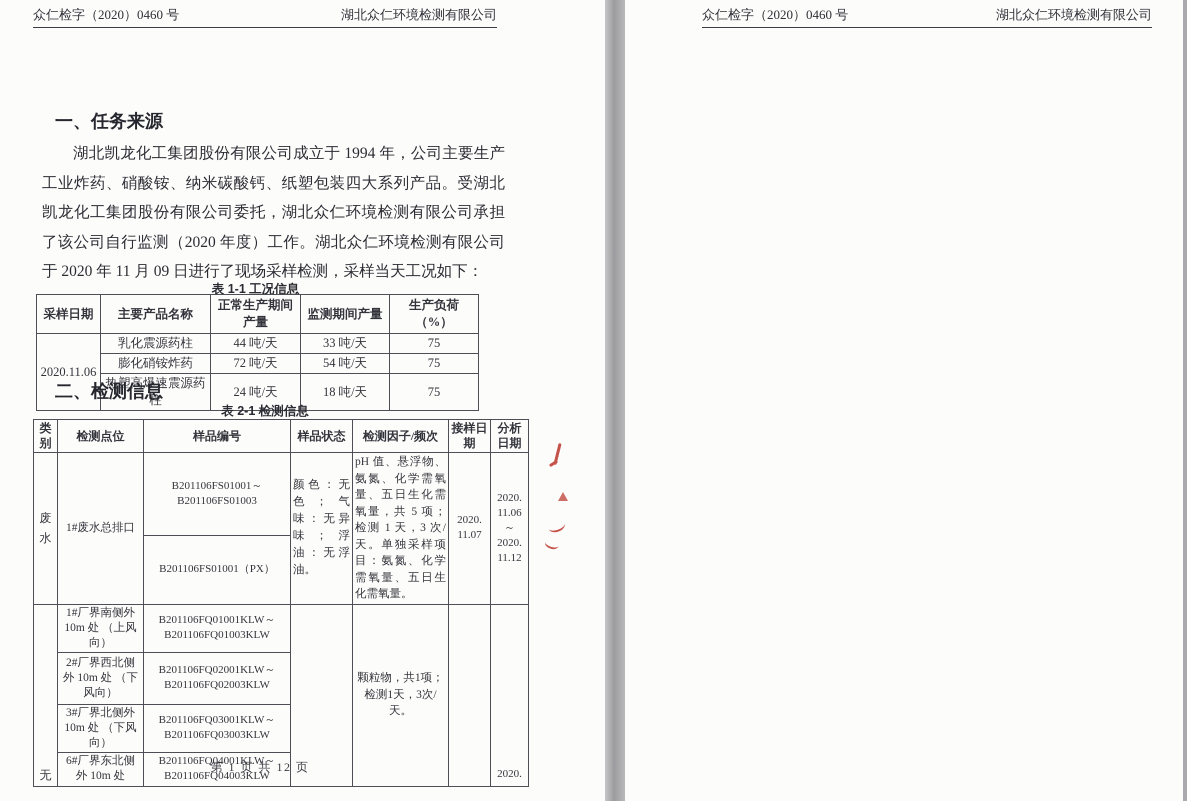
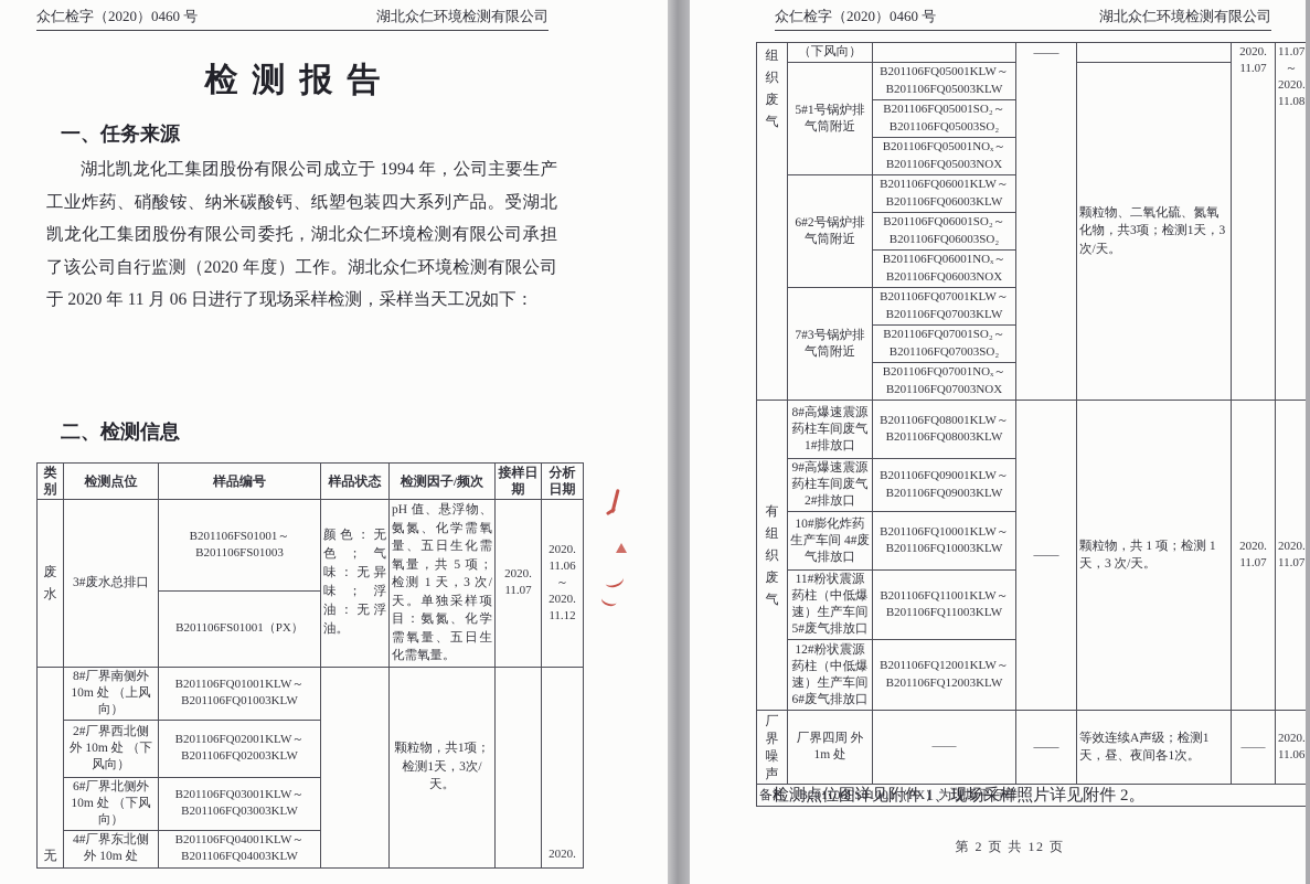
  众仁检字（2020）0460 号
  湖北众仁环境检测有限公司
+ 检测报告
  一、任务来源
- 湖北凯龙化工集团股份有限公司成立于 1994 年，公司主要生产工业炸药、硝酸铵、纳米碳酸钙、纸塑包装四大系列产品。受湖北凯龙化工集团股份有限公司委托，湖北众仁环境检测有限公司承担了该公司自行监测（2020 年度）工作。湖北众仁环境检测有限公司于 2020 年 11 月 09 日进行了现场采样检测，采样当天工况如下：
+ 湖北凯龙化工集团股份有限公司成立于 1994 年，公司主要生产工业炸药、硝酸铵、纳米碳酸钙、纸塑包装四大系列产品。受湖北凯龙化工集团股份有限公司委托，湖北众仁环境检测有限公司承担了该公司自行监测（2020 年度）工作。湖北众仁环境检测有限公司于 2020 年 11 月 06 日进行了现场采样检测，采样当天工况如下：
- 表 1-1 工况信息
- 采样日期	主要产品名称	正常生产期间产量	监测期间产量	生产负荷（%）
- 2020.11.06	乳化震源药柱	44 吨/天	33 吨/天	75
- 膨化硝铵炸药	72 吨/天	54 吨/天	75
- 热塑高爆速震源药柱	24 吨/天	18 吨/天	75
  二、检测信息
- 表 2-1 检测信息
  类别	检测点位	样品编号	样品状态	检测因子/频次	接样日期	分析日期
- 废水	1#废水总排口	B201106FS01001～ B201106FS01003	颜色：无色；气味：无异味；浮油：无浮油。	pH 值、悬浮物、氨氮、化学需氧量、五日生化需氧量，共 5 项；检测 1 天，3 次/天。单独采样项目：氨氮、化学需氧量、五日生化需氧量。	2020. 11.07	2020. 11.06 ～ 2020. 11.12
+ 废水	3#废水总排口	B201106FS01001～ B201106FS01003	颜色：无色；气味：无异味；浮油：无浮油。	pH 值、悬浮物、氨氮、化学需氧量、五日生化需氧量，共 5 项；检测 1 天，3 次/天。单独采样项目：氨氮、化学需氧量、五日生化需氧量。	2020. 11.07	2020. 11.06 ～ 2020. 11.12
  B201106FS01001（PX）
- 无	1#厂界南侧外 10m 处 （上风向）	B201106FQ01001KLW～ B201106FQ01003KLW		颗粒物，共1项；检测1天，3次/天。		2020.
+ 无	8#厂界南侧外 10m 处 （上风向）	B201106FQ01001KLW～ B201106FQ01003KLW		颗粒物，共1项；检测1天，3次/天。		2020.
  2#厂界西北侧 外 10m 处 （下风向）	B201106FQ02001KLW～ B201106FQ02003KLW
- 3#厂界北侧外 10m 处 （下风向）	B201106FQ03001KLW～ B201106FQ03003KLW
+ 6#厂界北侧外 10m 处 （下风向）	B201106FQ03001KLW～ B201106FQ03003KLW
- 6#厂界东北侧 外 10m 处	B201106FQ04001KLW～ B201106FQ04003KLW
+ 4#厂界东北侧 外 10m 处	B201106FQ04001KLW～ B201106FQ04003KLW
- 第 1 页 共 12 页
  众仁检字（2020）0460 号
  湖北众仁环境检测有限公司
+ 组织废气	（下风向）		——		2020. 11.07	11.07 ～ 2020. 11.08
+ 5#1号锅炉排气筒附近	B201106FQ05001KLW～ B201106FQ05003KLW	颗粒物、二氧化硫、氮氧化物，共3项；检测1天，3次/天。
+ B201106FQ05001SO₂～ B201106FQ05003SO₂
+ B201106FQ05001NOₓ～ B201106FQ05003NOX
+ 6#2号锅炉排气筒附近	B201106FQ06001KLW～ B201106FQ06003KLW
+ B201106FQ06001SO₂～ B201106FQ06003SO₂
+ B201106FQ06001NOₓ～ B201106FQ06003NOX
+ 7#3号锅炉排气筒附近	B201106FQ07001KLW～ B201106FQ07003KLW
+ B201106FQ07001SO₂～ B201106FQ07003SO₂
+ B201106FQ07001NOₓ～ B201106FQ07003NOX
+ 有组织废气	8#高爆速震源药柱车间废气 1#排放口	B201106FQ08001KLW～ B201106FQ08003KLW	——	颗粒物，共 1 项；检测 1 天，3 次/天。	2020. 11.07	2020. 11.07
+ 9#高爆速震源药柱车间废气 2#排放口	B201106FQ09001KLW～ B201106FQ09003KLW
+ 10#膨化炸药生产车间 4#废气排放口	B201106FQ10001KLW～ B201106FQ10003KLW
+ 11#粉状震源药柱（中低爆速）生产车间 5#废气排放口	B201106FQ11001KLW～ B201106FQ11003KLW
+ 12#粉状震源药柱（中低爆速）生产车间 6#废气排放口	B201106FQ12001KLW～ B201106FQ12003KLW
+ 厂界噪声	厂界四周 外 1m 处	——	——	等效连续A声级；检测1天，昼、夜间各1次。	——	2020. 11.06
+ 备注：B201106FS01001（PX）为现场平行样
+ 检测点位图详见附件 1、现场采样照片详见附件 2。
+ 第 2 页 共 12 页
